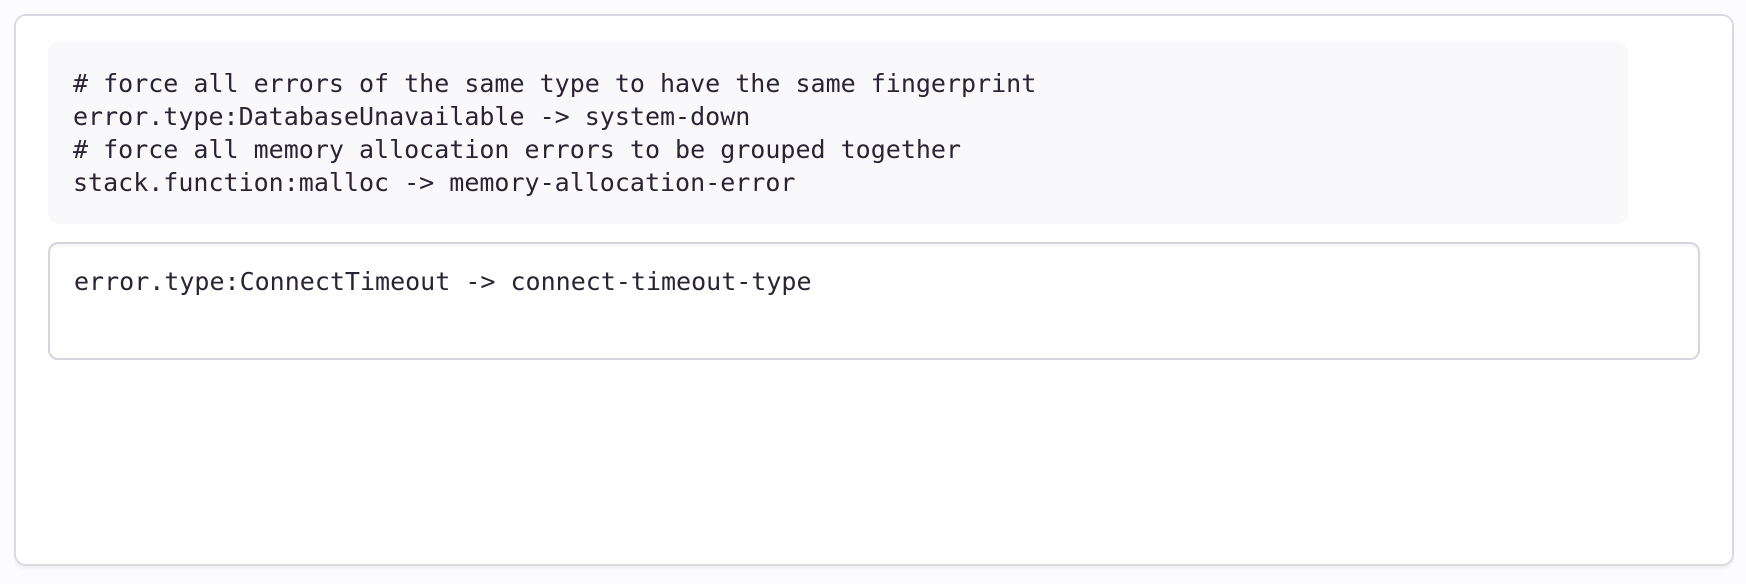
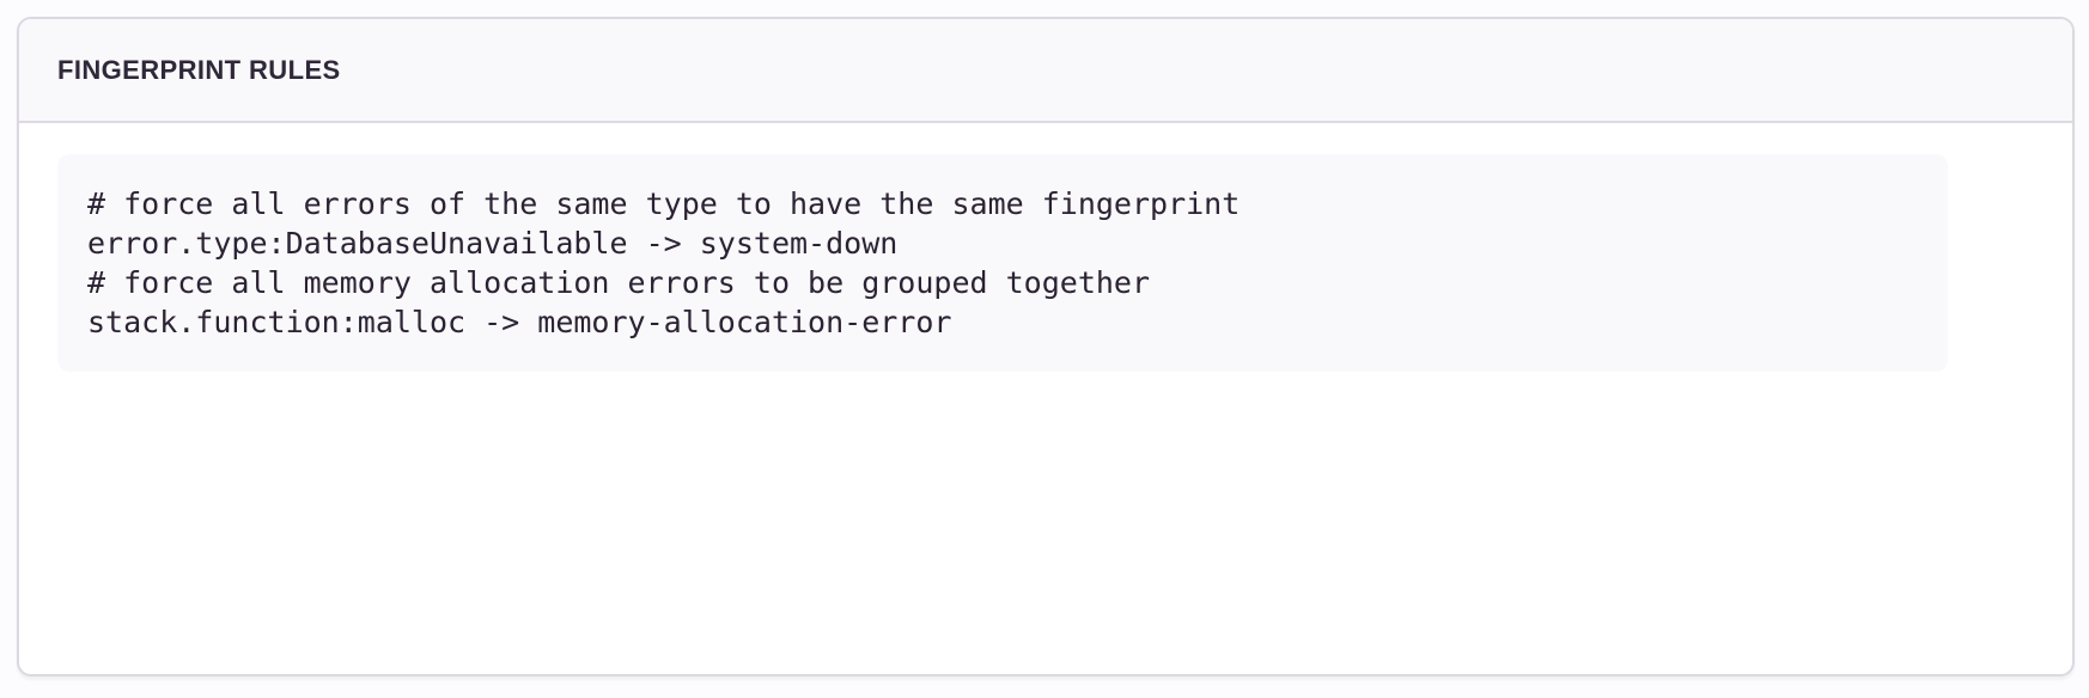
+ FINGERPRINT RULES
  # force all errors of the same type to have the same fingerprint
  error.type:DatabaseUnavailable -> system-down
  # force all memory allocation errors to be grouped together
  stack.function:malloc -> memory-allocation-error
- error.type:ConnectTimeout -> connect-timeout-type
